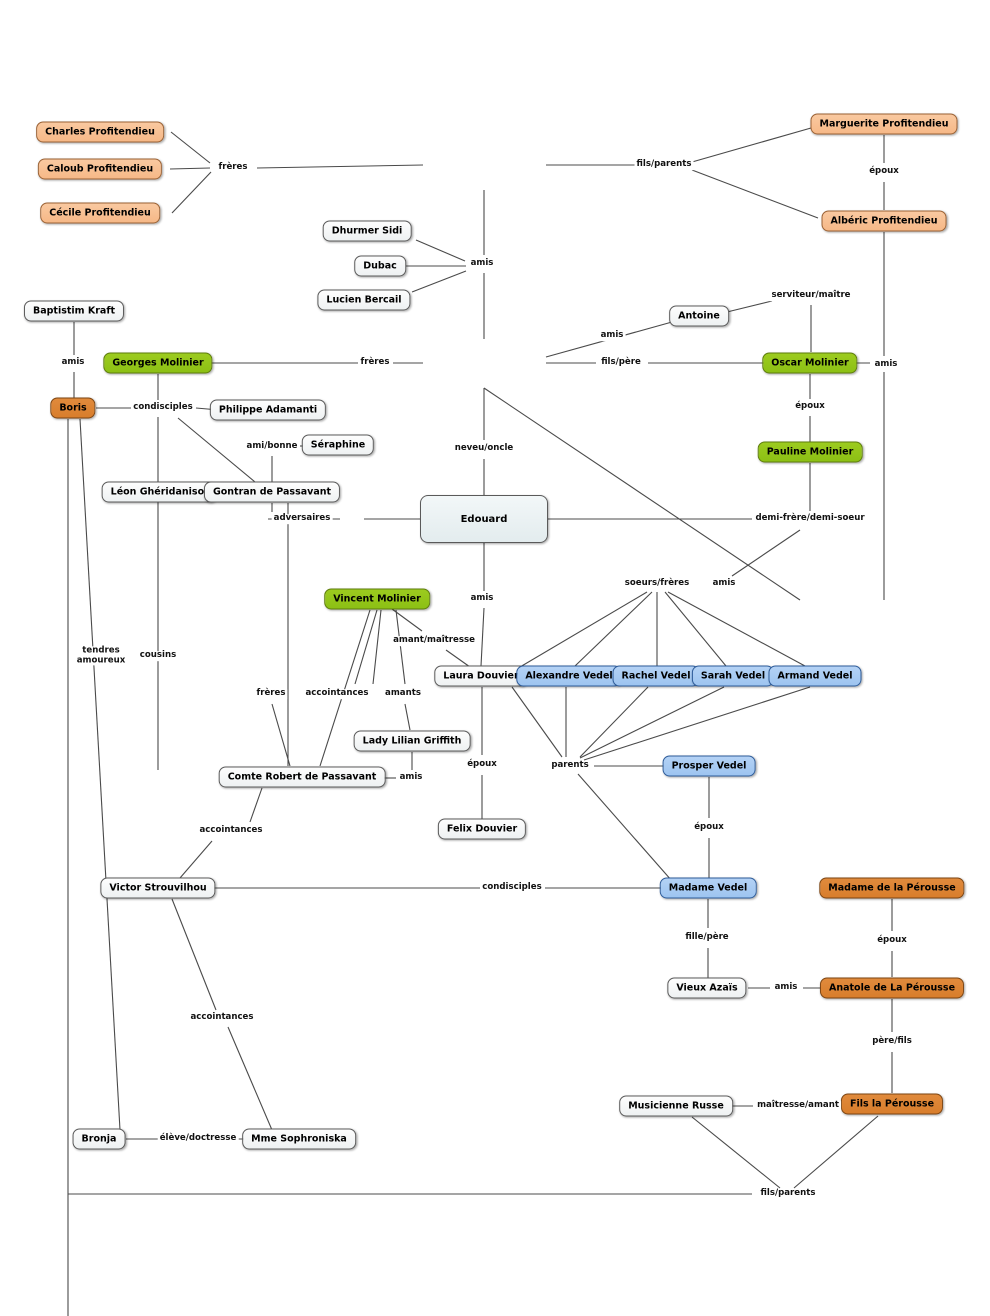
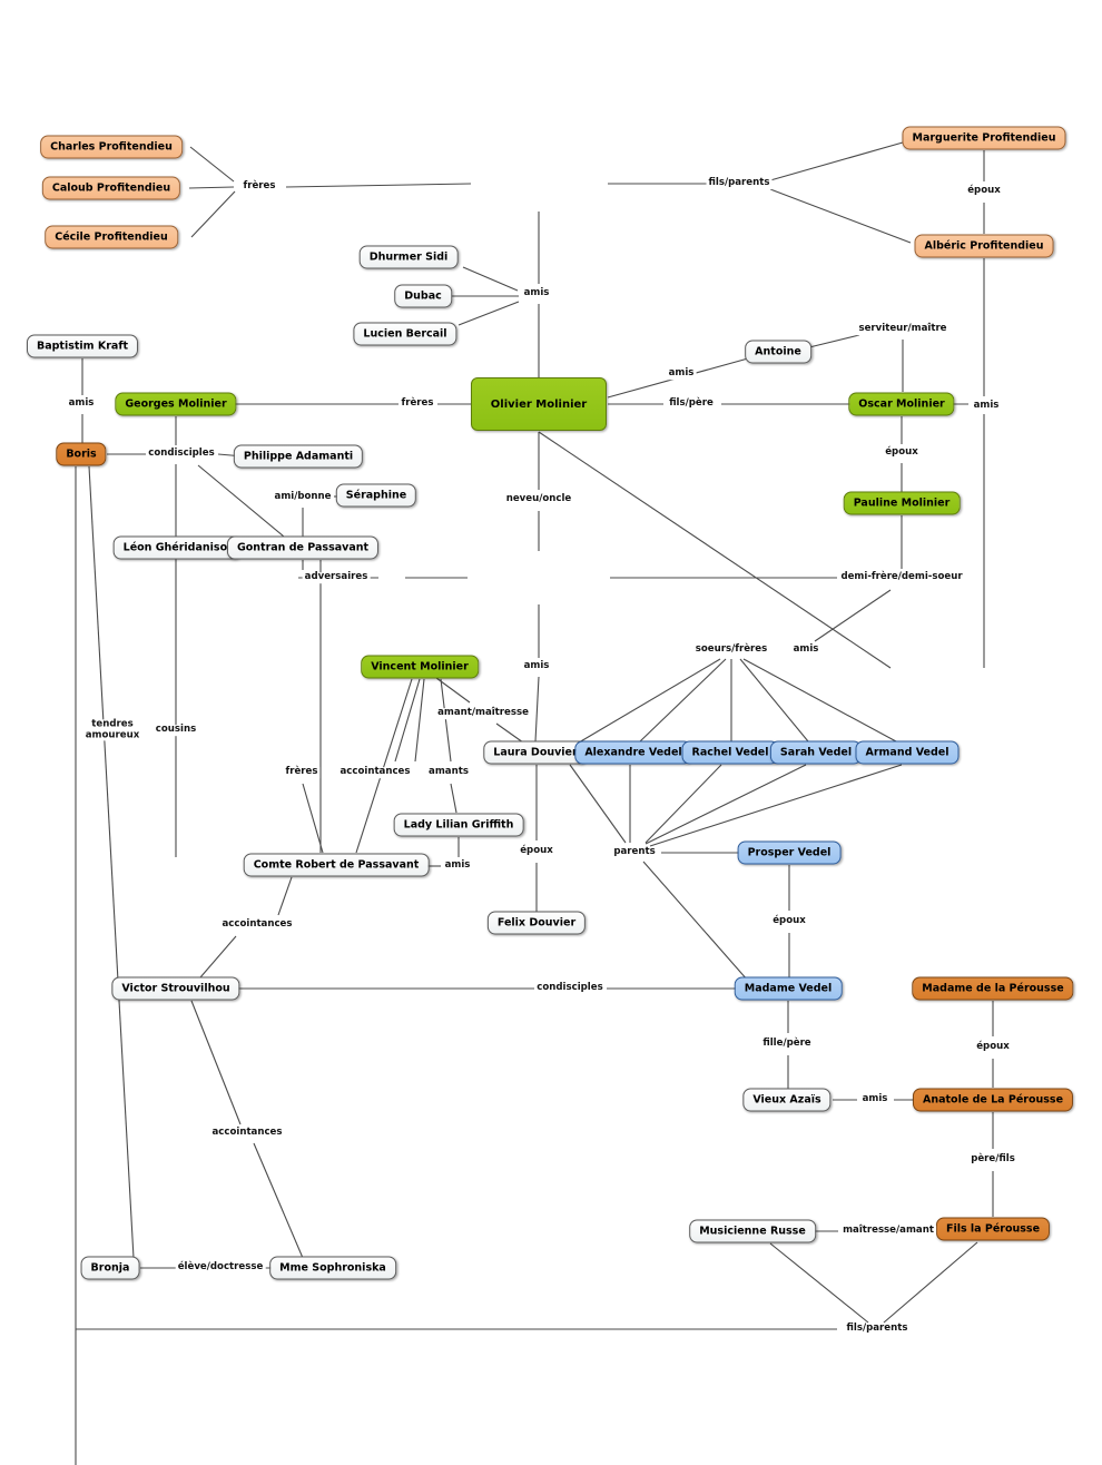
  Charles Profitendieu
  Caloub Profitendieu
  Cécile Profitendieu
  Marguerite Profitendieu
  Albéric Profitendieu
  Dhurmer Sidi
  Dubac
  Lucien Bercail
  Baptistim Kraft
  Antoine
  Georges Molinier
+ Olivier Molinier
  Oscar Molinier
  Boris
  Philippe Adamanti
  Séraphine
  Pauline Molinier
  Léon Ghéridaniso
  Gontran de Passavant
- Edouard
  Vincent Molinier
  Laura Douvie
  Alexandre Vedel
  Rachel Vedel
  Sarah Vedel
  Armand Vedel
  Lady Lilian Griffith
  Prosper Vedel
  Comte Robert de Passavant
  Felix Douvier
  Victor Strouvilhou
  Madame Vedel
  Madame de la Pérousse
  Vieux Azaïs
  Anatole de La Pérousse
  Musicienne Russe
  Fils la Pérousse
  Bronja
  Mme Sophroniska
  frères
  fils/parents
  époux
  amis
  serviteur/maître
  amis
  amis
  frères
  fils/père
  amis
  condisciples
  époux
  ami/bonne
  neveu/oncle
  adversaires
  demi-frère/demi-soeur
  soeurs/frères
  amis
  amis
  tendres
  amoureux
  cousins
  amant/maîtresse
  frères
  accointances
  amants
  parents
  époux
  amis
  époux
  époux
  accointances
  condisciples
  fille/père
  amis
  père/fils
  accointances
  élève/doctresse
  maîtresse/amant
  fils/parents
